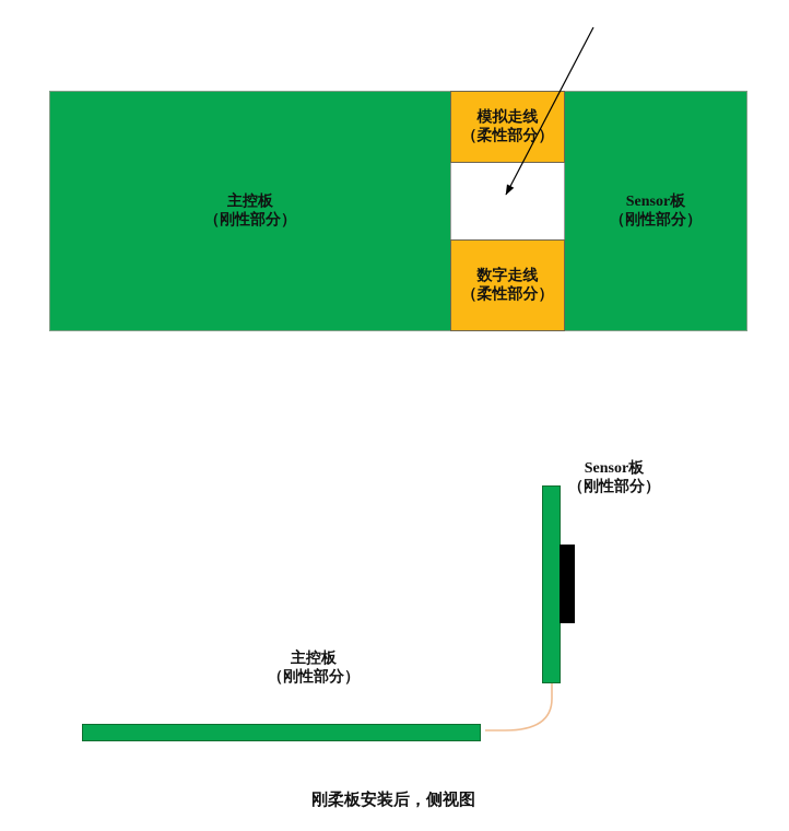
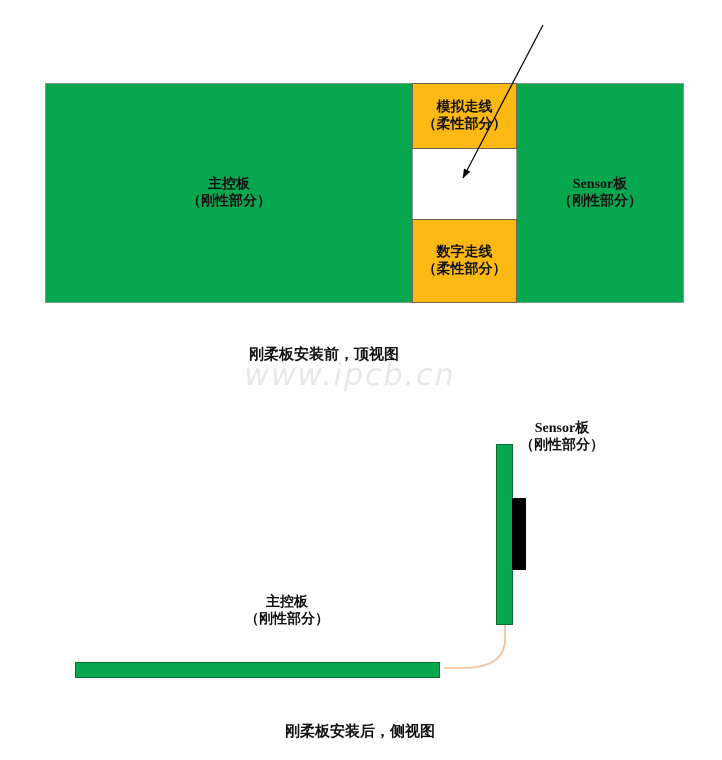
  主控板
  （刚性部分）
  模拟走线
  （柔性部分）
  数字走线
  （柔性部分）
  Sensor板
  （刚性部分）
+ 刚柔板安装前，顶视图
+ www.ipcb.cn
  Sensor板
  （刚性部分）
  主控板
  （刚性部分）
  刚柔板安装后，侧视图
